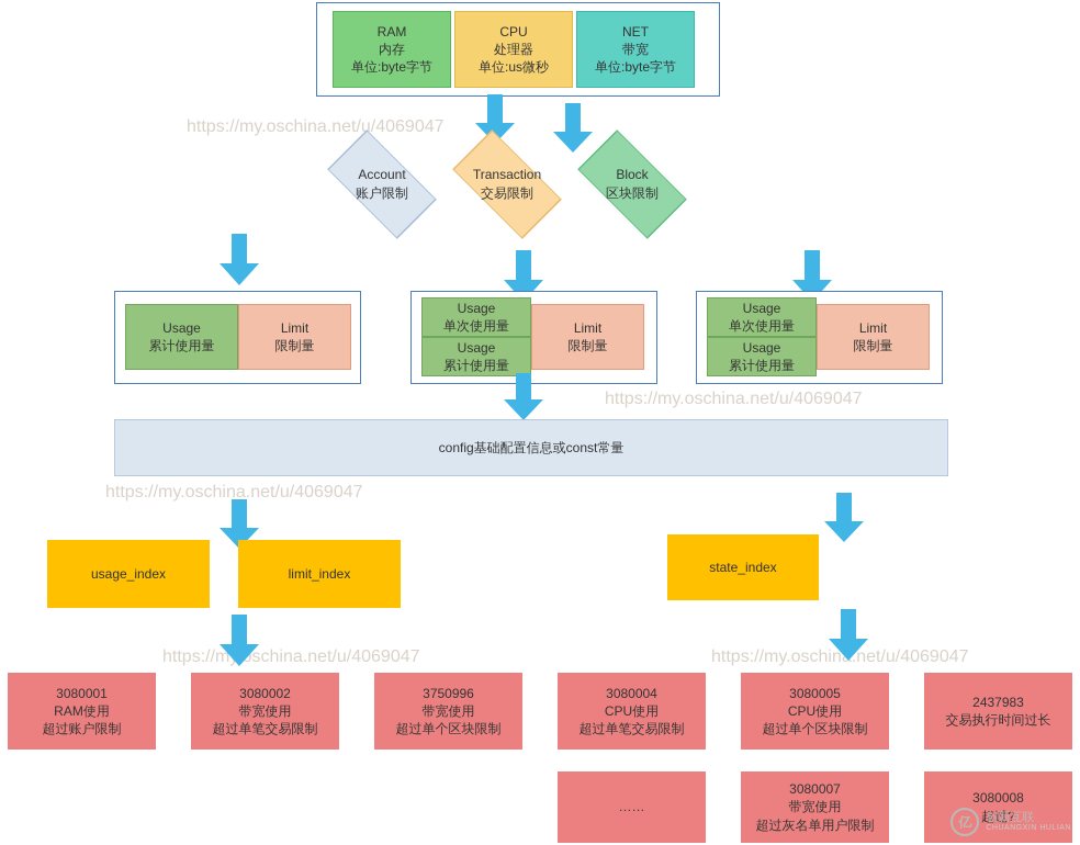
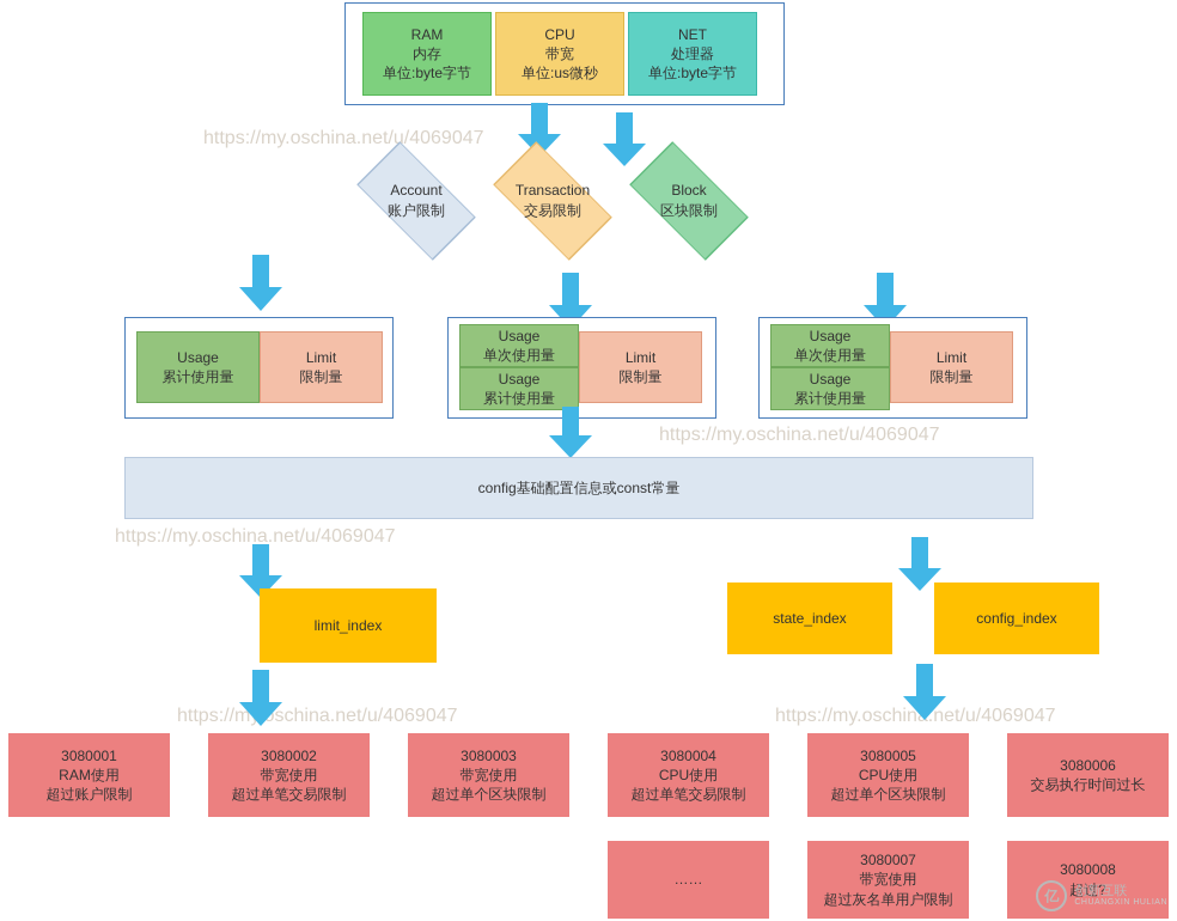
  https://my.oschina.net/u/4069047
  https://my.oschina.net/u/4069047
  https://my.oschina.net/u/4069047
  https://mschina.net/u/4069047
  https://my.oschin.net/u/4069047
  RAM
  内存
  单位:byte字节
  CPU
- 处理器
+ 带宽
  单位:us微秒
  NET
- 带宽
+ 处理器
  单位:byte字节
  Account
  账户限制
  Transaction
  交易限制
  Block
  区块限制
  Usage
  累计使用量
  Limit
  限制量
  Usage
  单次使用量
  Usage
  累计使用量
  Limit
  限制量
  Usage
  单次使用量
  Usage
  累计使用量
  Limit
  限制量
  config基础配置信息或const常量
- usage_index
  limit_index
  state_index
+ config_index
  3080001
  RAM使用
  超过账户限制
  3080002
  带宽使用
  超过单笔交易限制
- 3750996
+ 3080003
  带宽使用
  超过单个区块限制
  3080004
  CPU使用
  超过单笔交易限制
  3080005
  CPU使用
  超过单个区块限制
- 2437983
+ 3080006
  交易执行时间过长
  ……
  3080007
  带宽使用
  超过灰名单用户限制
  3080008
  超过?
  亿
  创新互联
